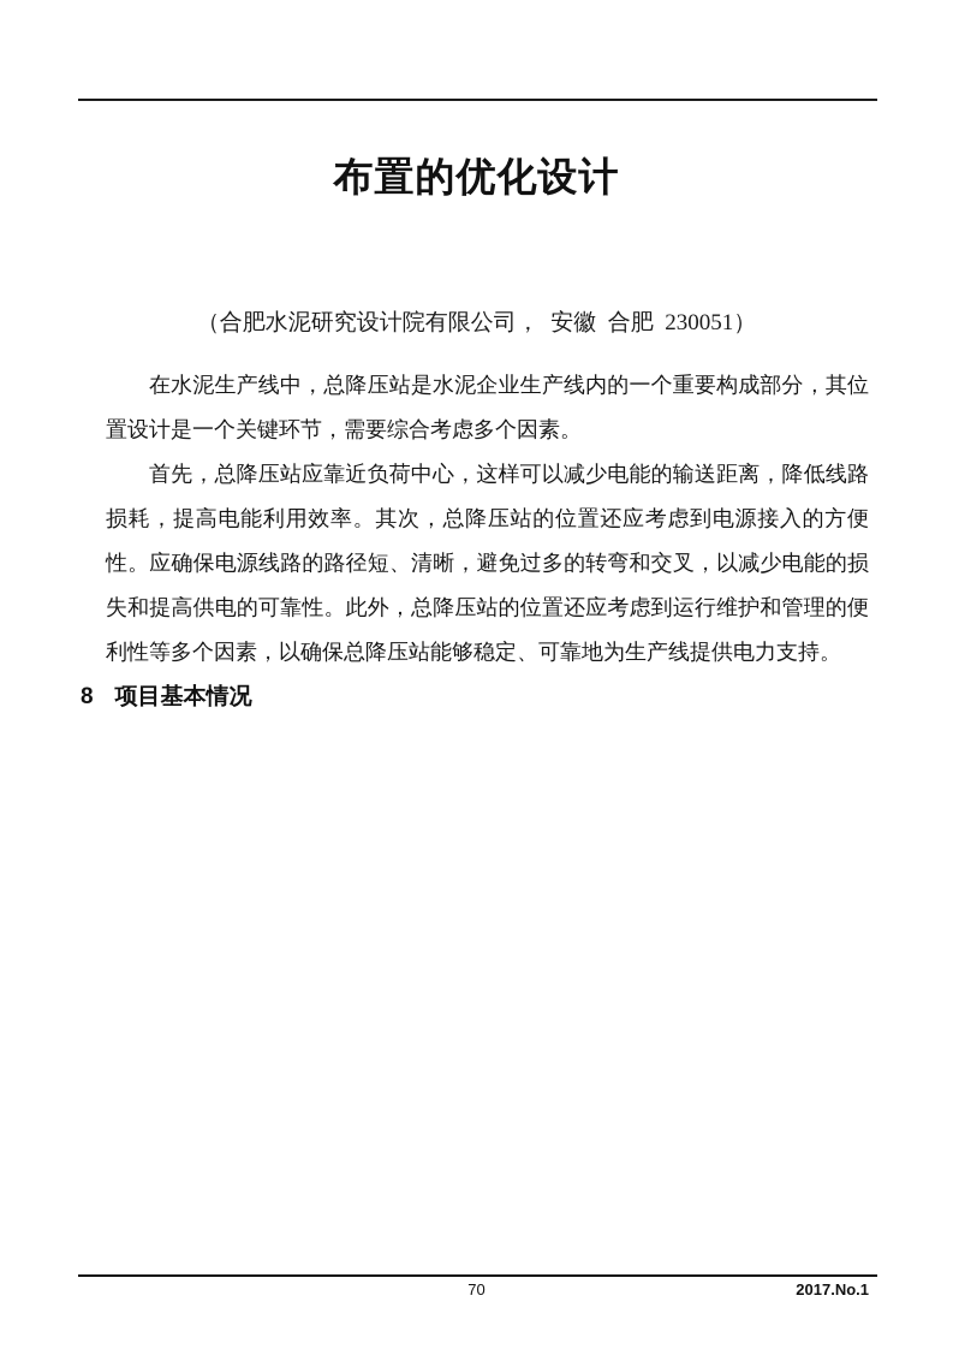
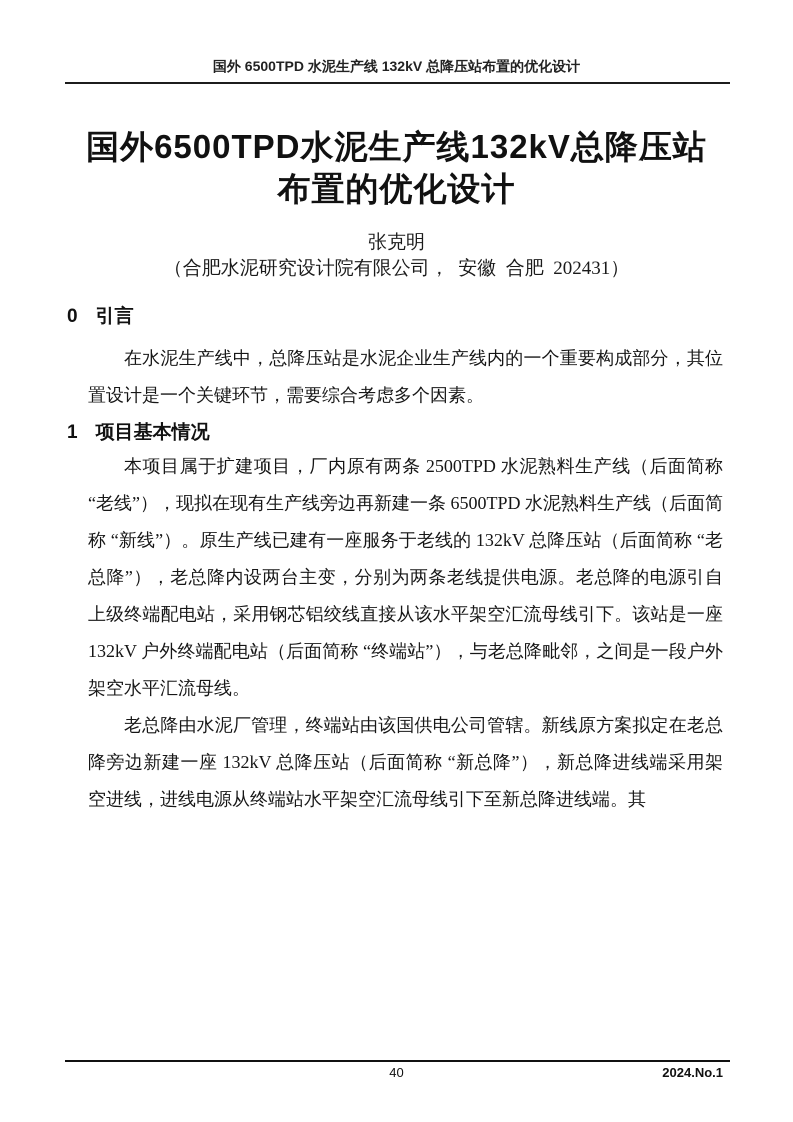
+ 国外 6500TPD 水泥生产线 132kV 总降压站布置的优化设计
+ 国外6500TPD水泥生产线132kV总降压站
  布置的优化设计
+ 张克明
- （合肥水泥研究设计院有限公司， 安徽 合肥 230051）
+ （合肥水泥研究设计院有限公司， 安徽 合肥 202431）
+ 0 引言
  在水泥生产线中，总降压站是水泥企业生产线内的一个重要构成部分，其位置设计是一个关键环节，需要综合考虑多个因素。
- 首先，总降压站应靠近负荷中心，这样可以减少电能的输送距离，降低线路损耗，提高电能利用效率。其次，总降压站的位置还应考虑到电源接入的方便性。应确保电源线路的路径短、清晰，避免过多的转弯和交叉，以减少电能的损失和提高供电的可靠性。此外，总降压站的位置还应考虑到运行维护和管理的便利性等多个因素，以确保总降压站能够稳定、可靠地为生产线提供电力支持。
- 8 项目基本情况
+ 1 项目基本情况
+ 本项目属于扩建项目，厂内原有两条 2500TPD 水泥熟料生产线（后面简称 “老线”），现拟在现有生产线旁边再新建一条 6500TPD 水泥熟料生产线（后面简称 “新线”）。原生产线已建有一座服务于老线的 132kV 总降压站（后面简称 “老总降”），老总降内设两台主变，分别为两条老线提供电源。老总降的电源引自上级终端配电站，采用钢芯铝绞线直接从该水平架空汇流母线引下。该站是一座 132kV 户外终端配电站（后面简称 “终端站”），与老总降毗邻，之间是一段户外架空水平汇流母线。
+ 老总降由水泥厂管理，终端站由该国供电公司管辖。新线原方案拟定在老总降旁边新建一座 132kV 总降压站（后面简称 “新总降”），新总降进线端采用架空进线，进线电源从终端站水平架空汇流母线引下至新总降进线端。其
- 70
+ 40
- 2017.No.1
+ 2024.No.1
